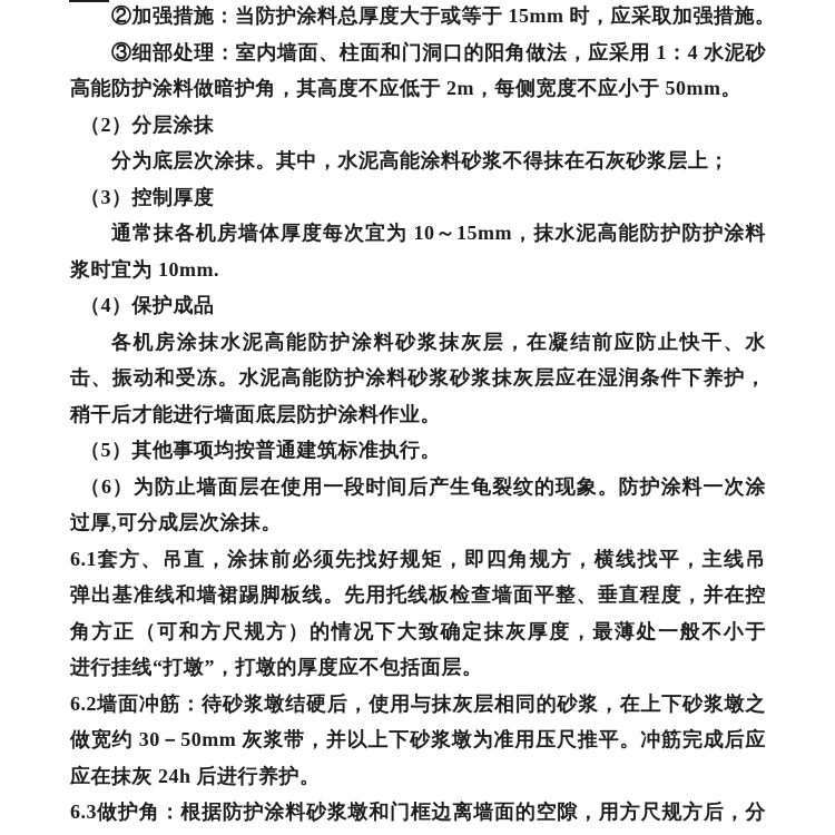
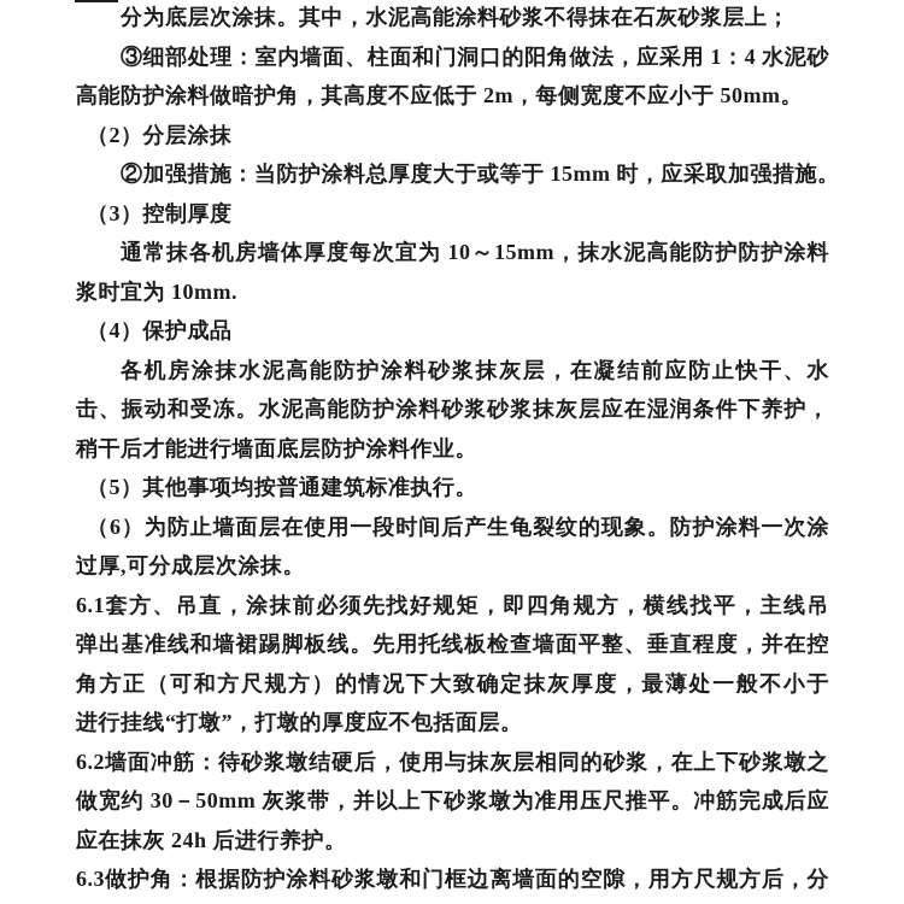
- ②加强措施：当防护涂料总厚度大于或等于 15mm 时，应采取加强措施。
+ 分为底层次涂抹。其中，水泥高能涂料砂浆不得抹在石灰砂浆层上；
  ③细部处理：室内墙面、柱面和门洞口的阳角做法，应采用 1：4 水泥砂
  高能防护涂料做暗护角，其高度不应低于 2m，每侧宽度不应小于 50mm。
  （2）分层涂抹
- 分为底层次涂抹。其中，水泥高能涂料砂浆不得抹在石灰砂浆层上；
+ ②加强措施：当防护涂料总厚度大于或等于 15mm 时，应采取加强措施。
  （3）控制厚度
  通常抹各机房墙体厚度每次宜为 10～15mm，抹水泥高能防护防护涂料
  浆时宜为 10mm.
  （4）保护成品
  各机房涂抹水泥高能防护涂料砂浆抹灰层，在凝结前应防止快干、水
  击、振动和受冻。水泥高能防护涂料砂浆砂浆抹灰层应在湿润条件下养护，
  稍干后才能进行墙面底层防护涂料作业。
  （5）其他事项均按普通建筑标准执行。
  （6）为防止墙面层在使用一段时间后产生龟裂纹的现象。防护涂料一次涂
  过厚,可分成层次涂抹。
  6.1套方、吊直，涂抹前必须先找好规矩，即四角规方，横线找平，主线吊
  弹出基准线和墙裙踢脚板线。先用托线板检查墙面平整、垂直程度，并在控
  角方正（可和方尺规方）的情况下大致确定抹灰厚度，最薄处一般不小于
  进行挂线“打墩”，打墩的厚度应不包括面层。
  6.2墙面冲筋：待砂浆墩结硬后，使用与抹灰层相同的砂浆，在上下砂浆墩之
  做宽约 30－50mm 灰浆带，并以上下砂浆墩为准用压尺推平。冲筋完成后应
  应在抹灰 24h 后进行养护。
  6.3做护角：根据防护涂料砂浆墩和门框边离墙面的空隙，用方尺规方后，分
